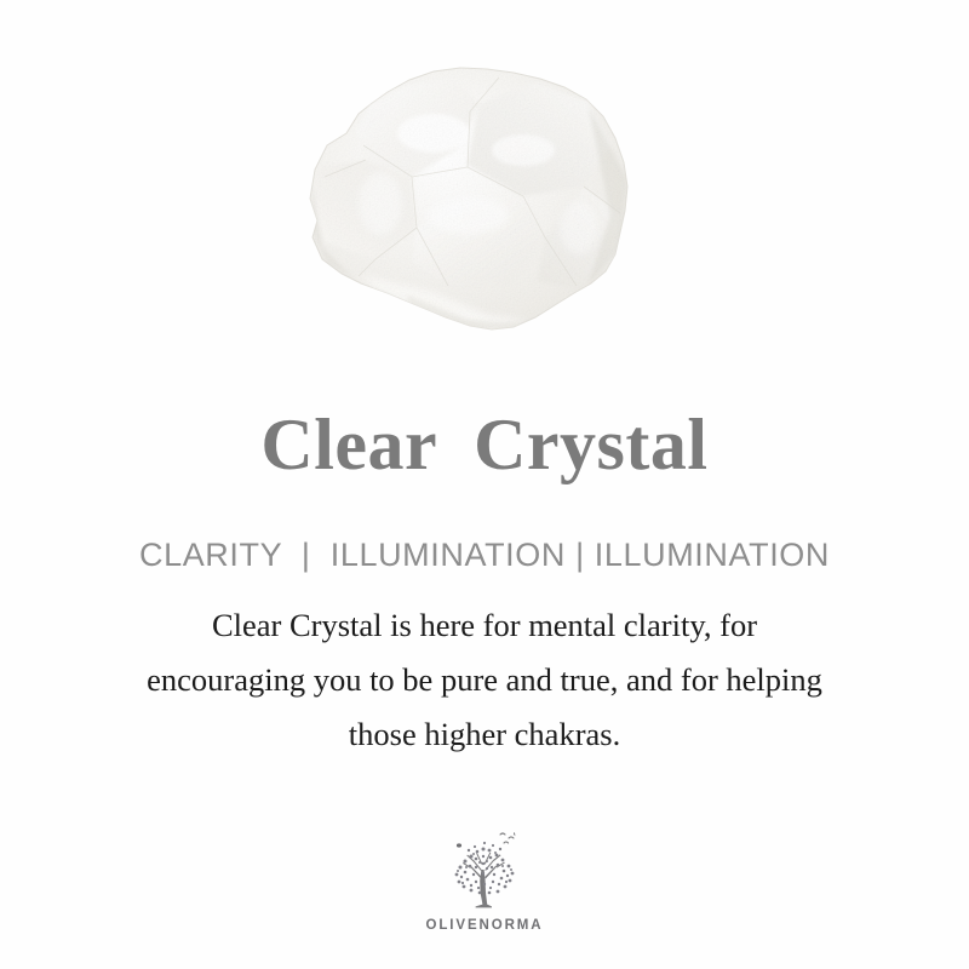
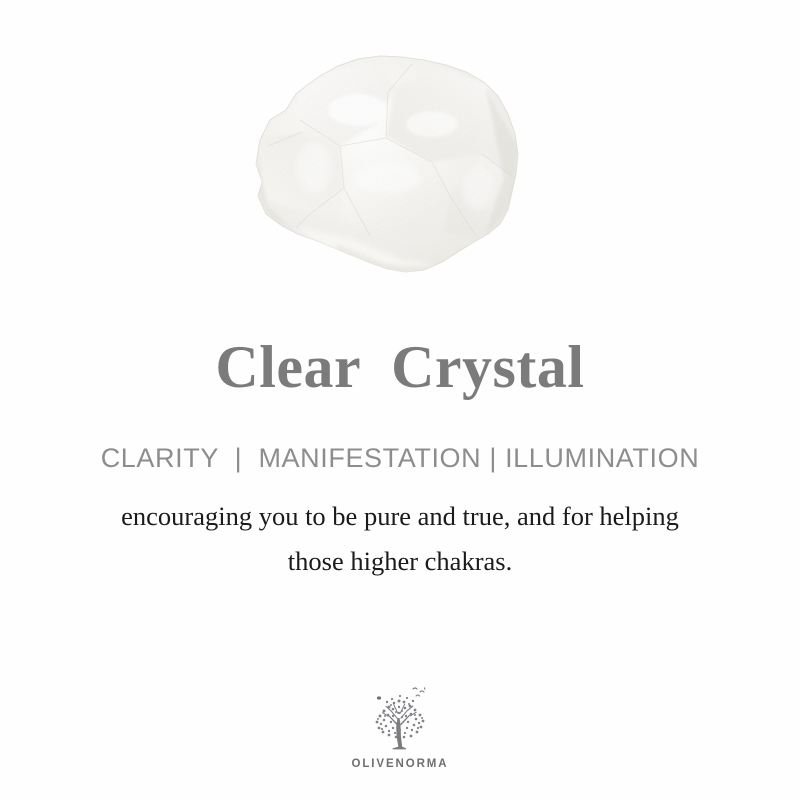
  Clear Crystal
- CLARITY | ILLUMINATION | ILLUMINATION
+ CLARITY | MANIFESTATION | ILLUMINATION
- Clear Crystal is here for mental clarity, for
  encouraging you to be pure and true, and for helping
  those higher chakras.
  OLIVENORMA
